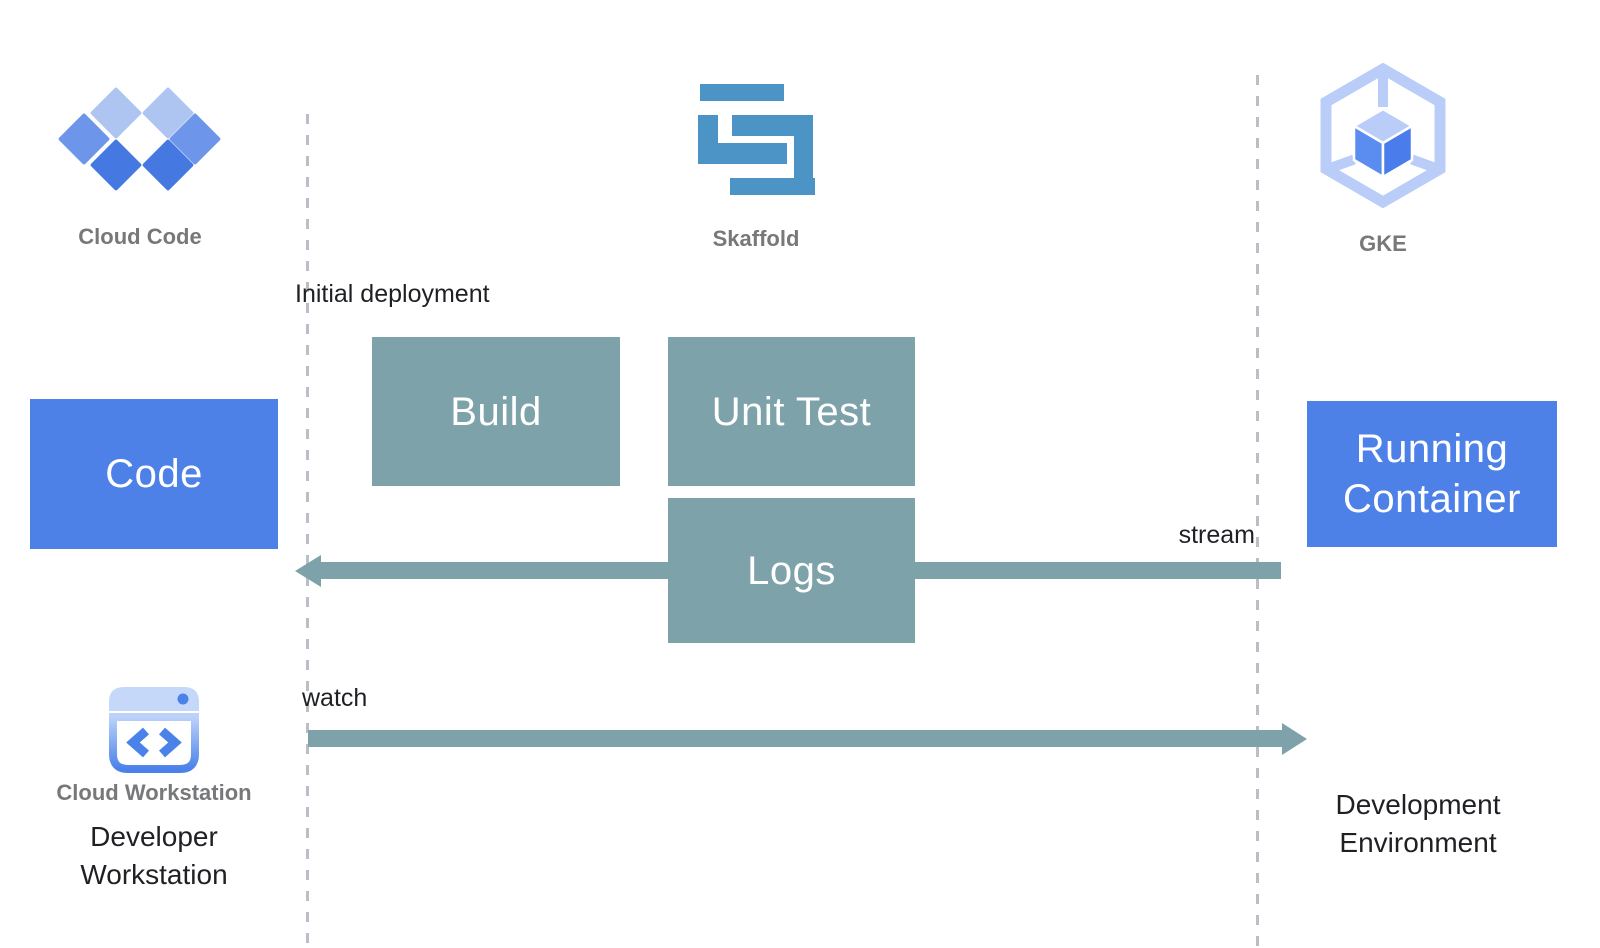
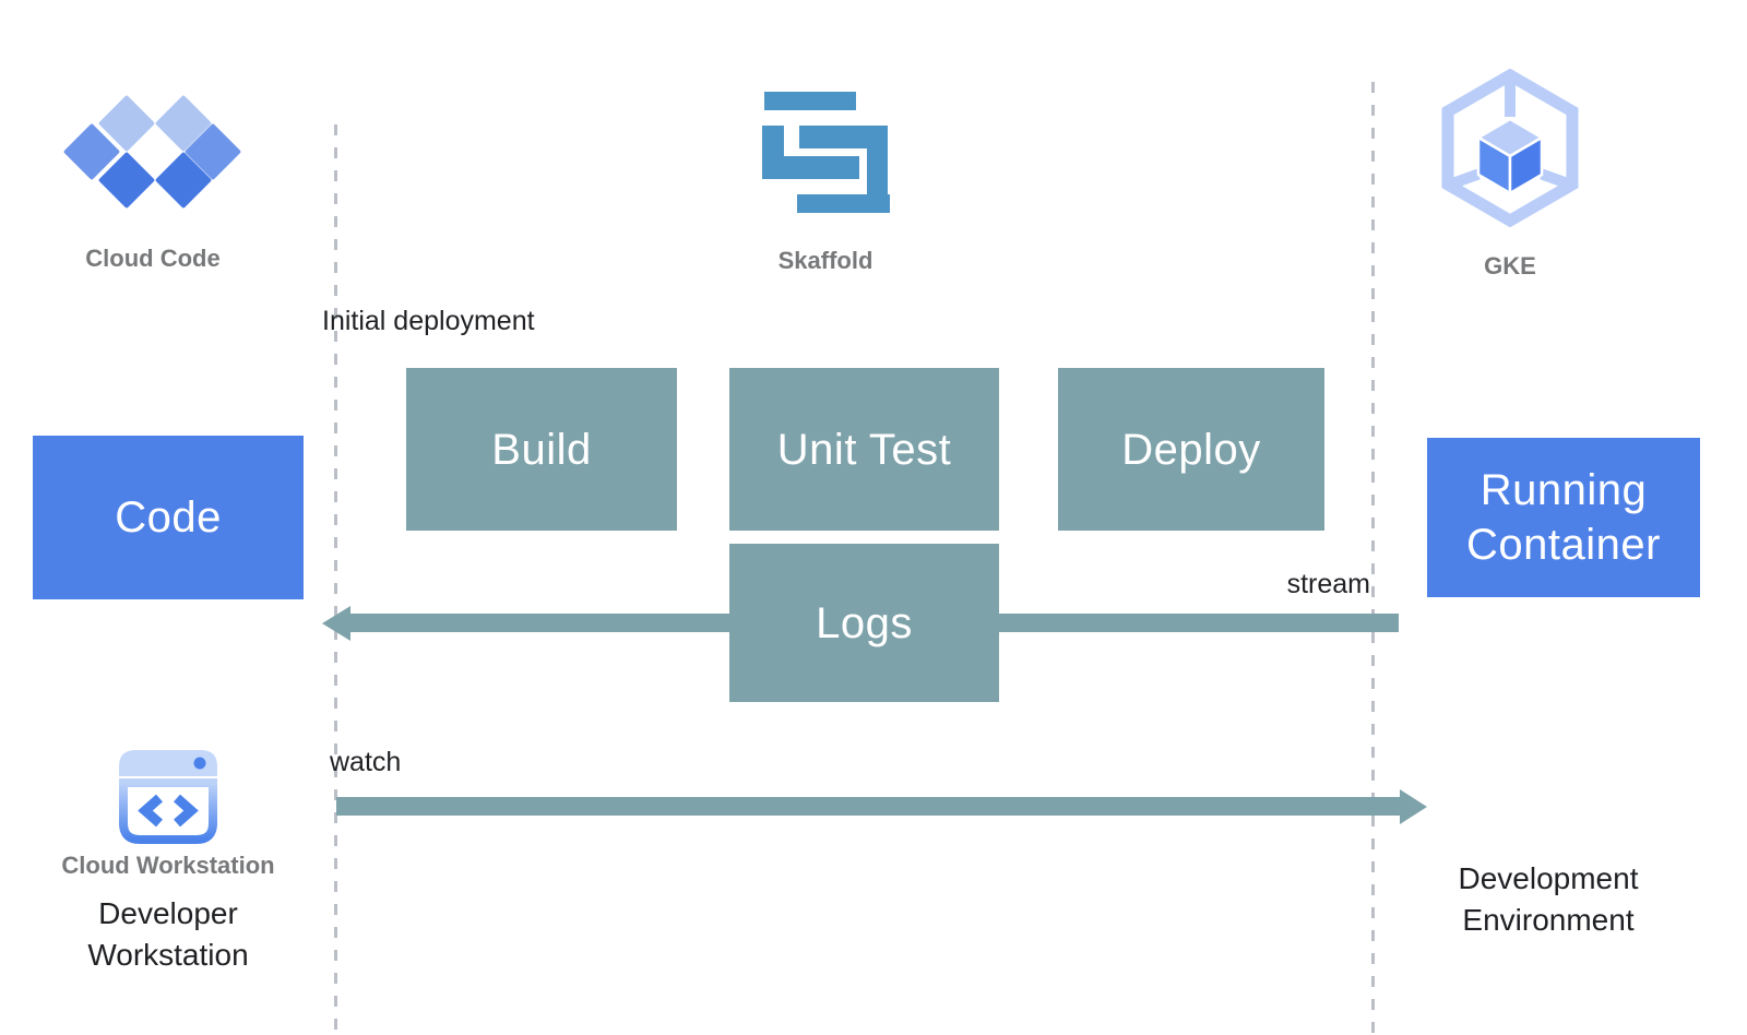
  Cloud Code
  Skaffold
  GKE
  Initial deployment
  Code
  Build
  Unit Test
+ Deploy
  Running Container
  Logs
  stream
  watch
  Cloud Workstation
  Developer Workstation
  Development Environment
